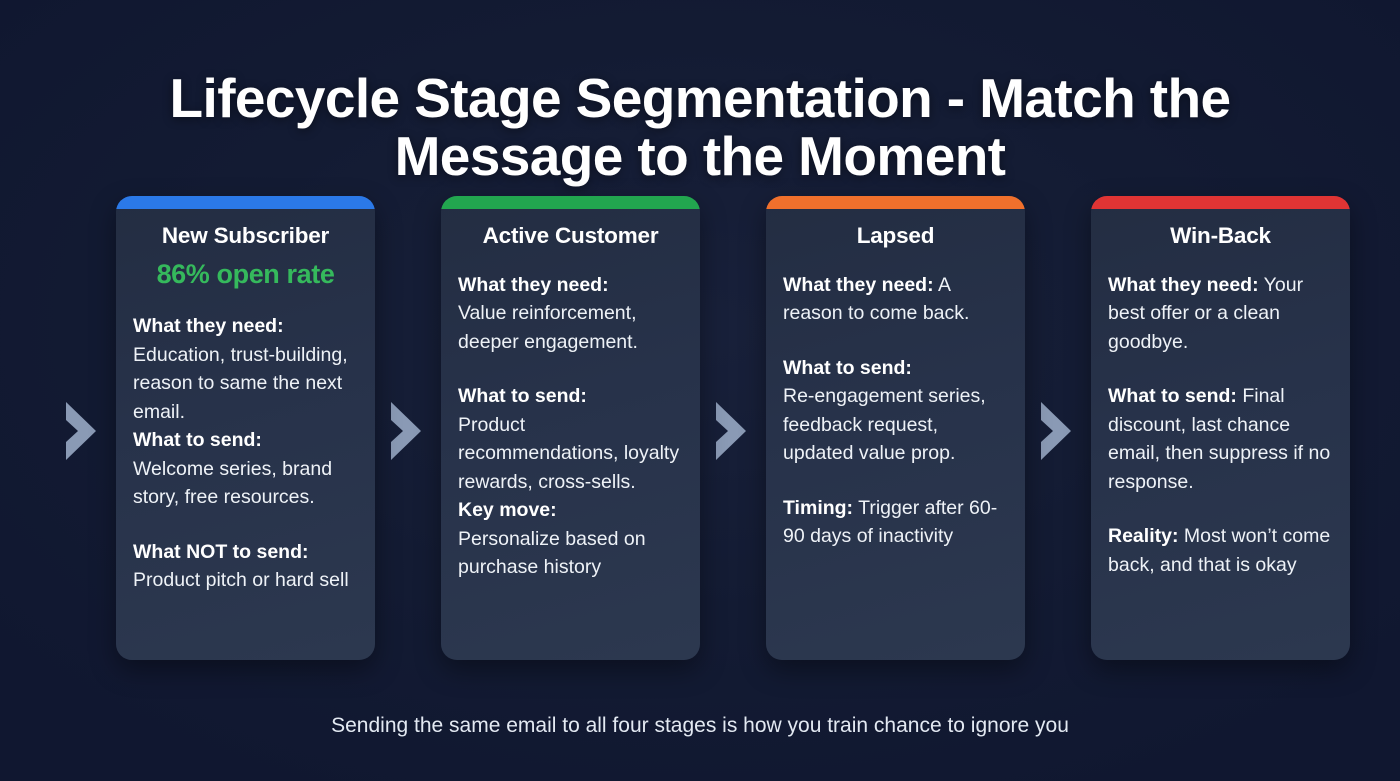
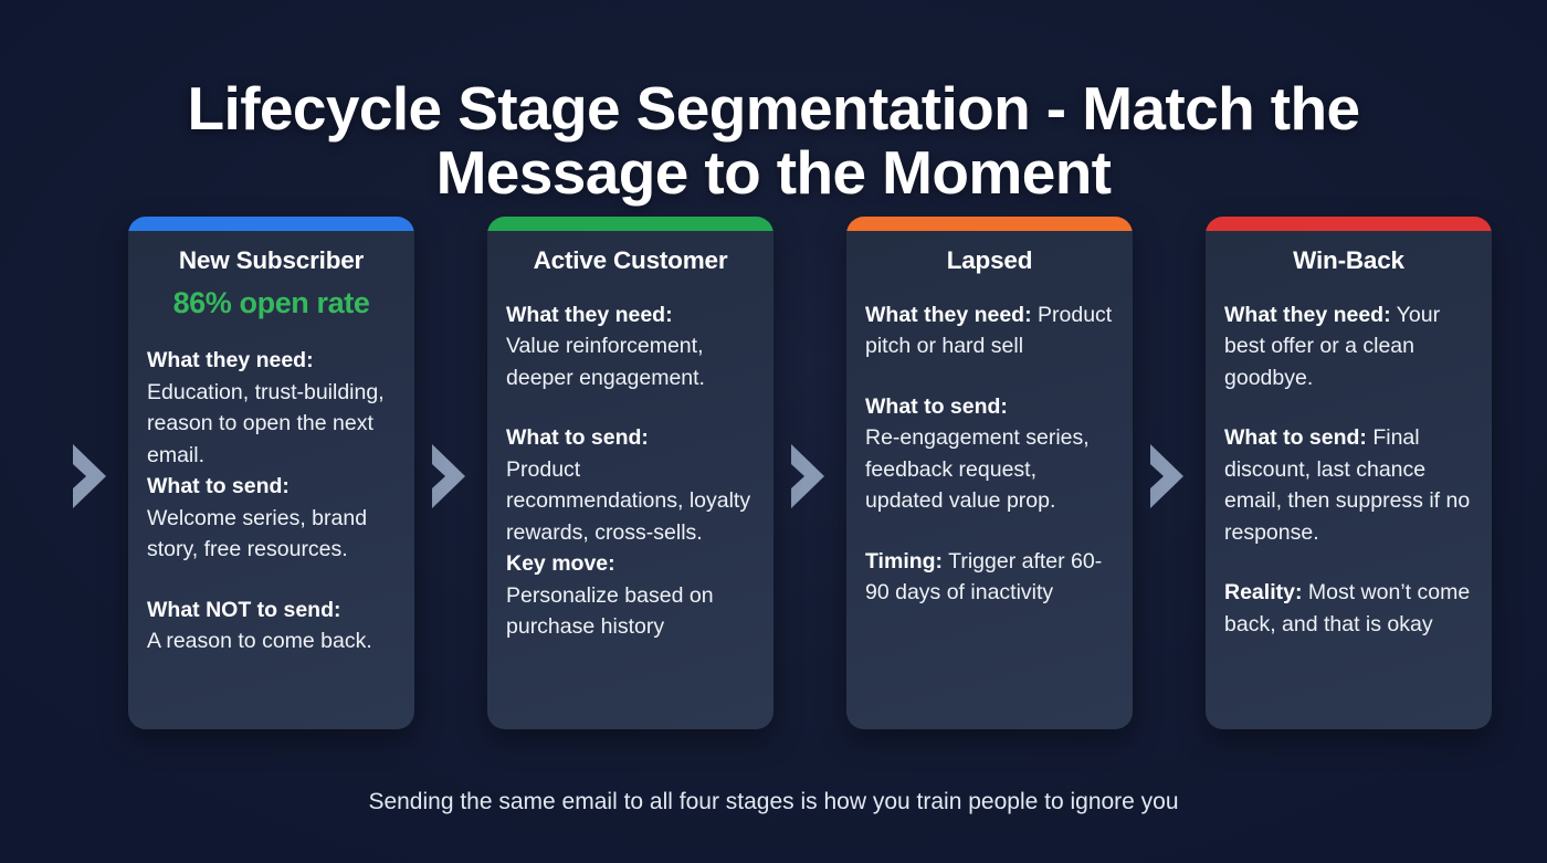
  Lifecycle Stage Segmentation - Match the Message to the Moment
  New Subscriber
  86% open rate
  What they need:
- Education, trust-building, reason to same the next email.
+ Education, trust-building, reason to open the next email.
  What to send:
  Welcome series, brand story, free resources.
  What NOT to send:
- Product pitch or hard sell
+ A reason to come back.
  Active Customer
  What they need:
  Value reinforcement, deeper engagement.
  What to send:
  Product recommendations, loyalty rewards, cross-sells.
  Key move:
  Personalize based on purchase history
  Lapsed
- What they need: A reason to come back.
+ What they need: Product pitch or hard sell
  What to send:
  Re-engagement series, feedback request, updated value prop.
  Timing: Trigger after 60-90 days of inactivity
  Win-Back
  What they need: Your best offer or a clean goodbye.
  What to send: Final discount, last chance email, then suppress if no response.
  Reality: Most won’t come back, and that is okay
- Sending the same email to all four stages is how you train chance to ignore you
+ Sending the same email to all four stages is how you train people to ignore you
